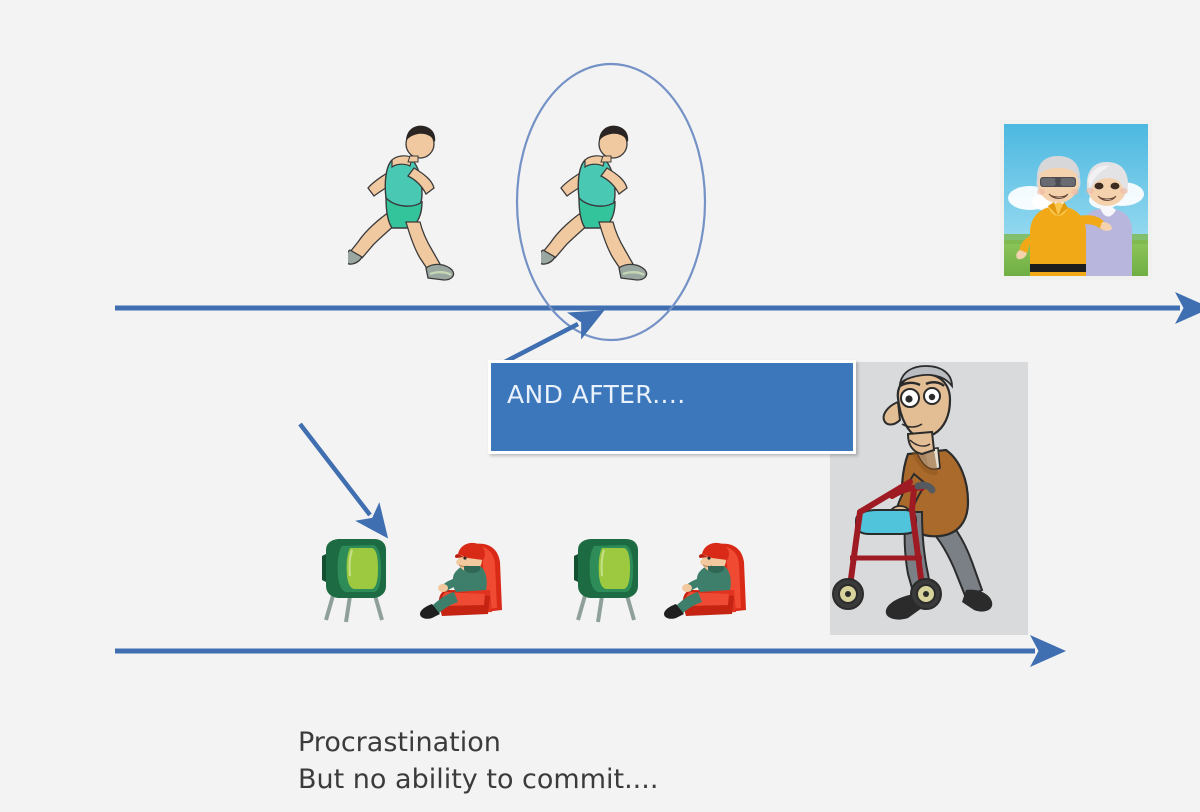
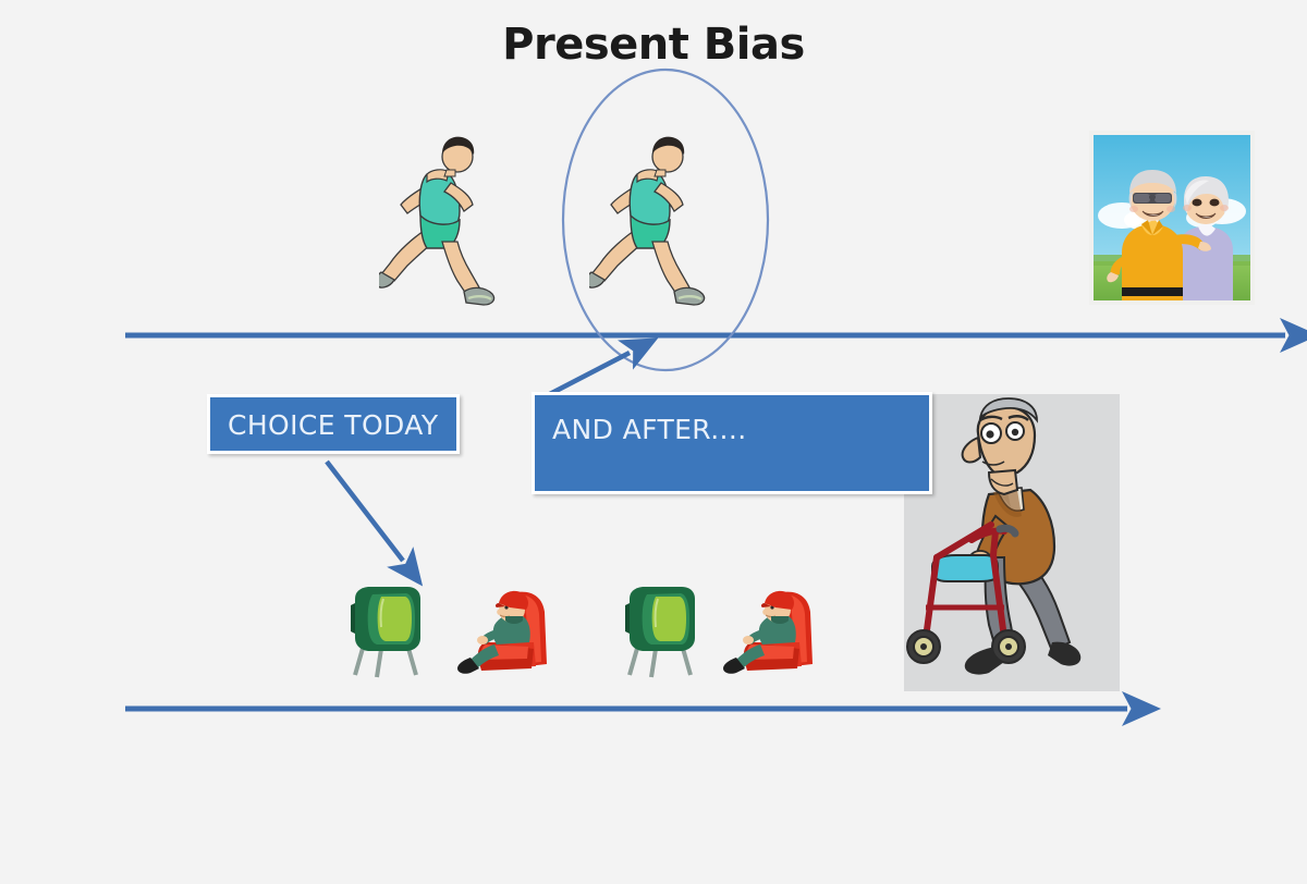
+ Present Bias
+ CHOICE TODAY
  AND AFTER....
- Procrastination
- But no ability to commit....
